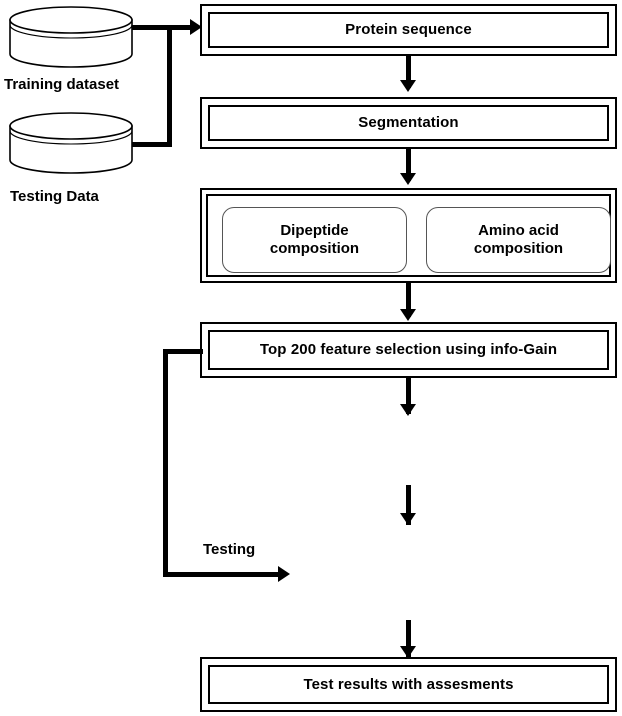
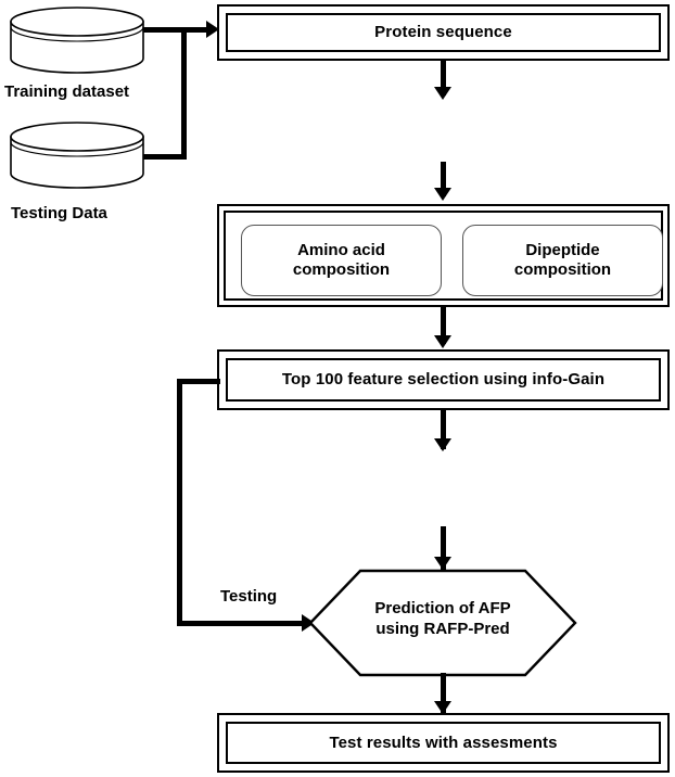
  Training dataset
  Testing Data
  Protein sequence
- Segmentation
- Dipeptide
+ Amino acid
  composition
- Amino acid
+ Dipeptide
  composition
- Top 200 feature selection using info-Gain
+ Top 100 feature selection using info-Gain
  Testing
+ Prediction of AFP
+ using RAFP-Pred
  Test results with assesments
